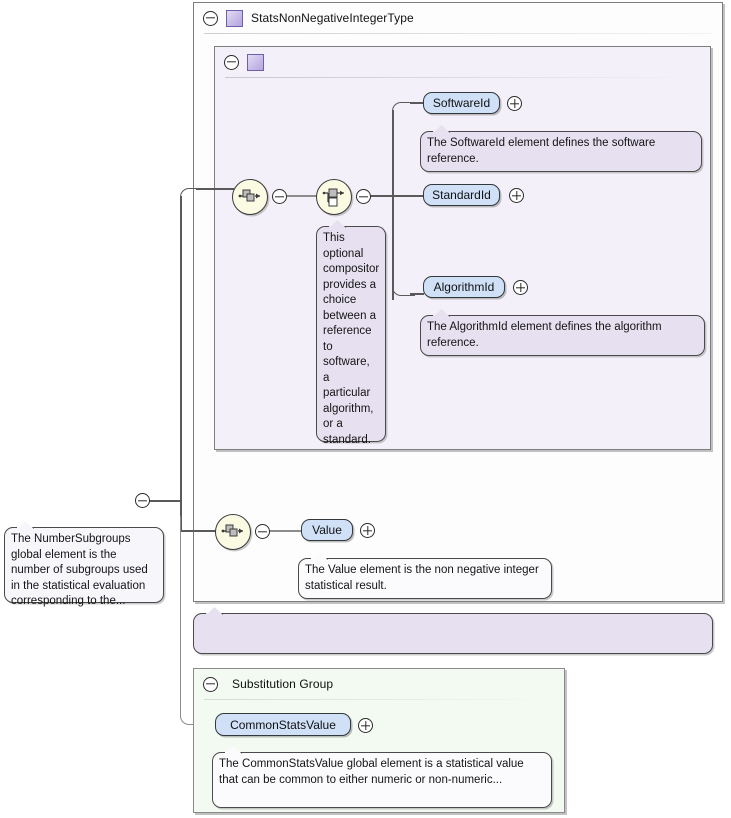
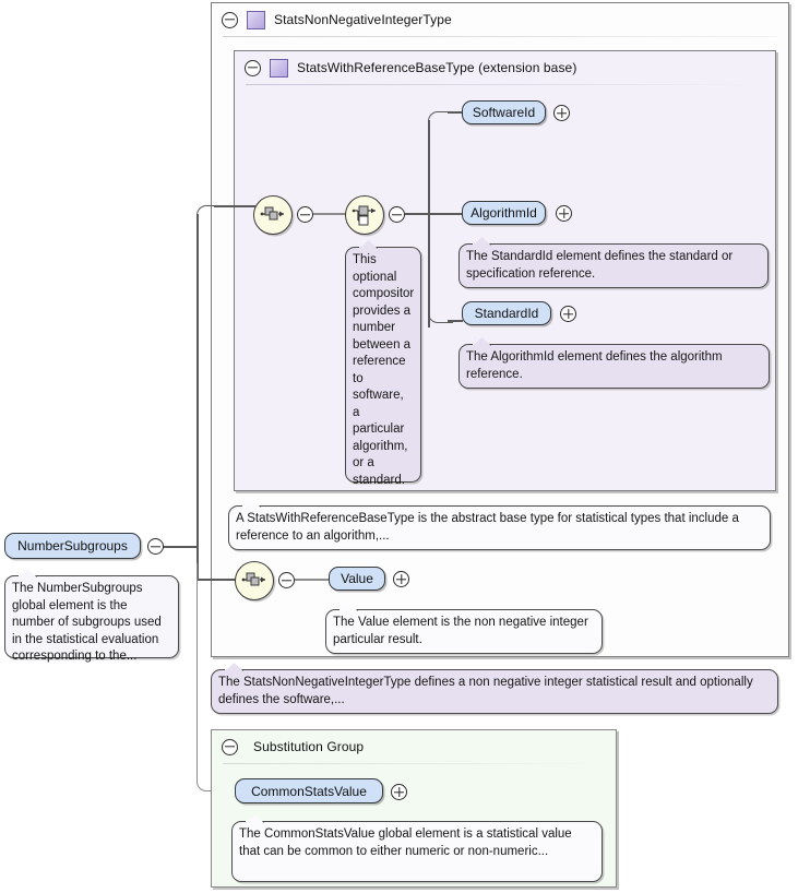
  StatsNonNegativeIntegerType
+ StatsWithReferenceBaseType (extension base)
+ NumberSubgroups
  The NumberSubgroups global element is the number of subgroups used in the statistical evaluation corresponding to the...
- This optional compositor provides a choice between a reference to software, a particular algorithm, or a standard.
+ This optional compositor provides a number between a reference to software, a particular algorithm, or a standard.
  SoftwareId
- The SoftwareId element defines the software reference.
- StandardId
+ AlgorithmId
+ The StandardId element defines the standard or specification reference.
- AlgorithmId
+ StandardId
  The AlgorithmId element defines the algorithm reference.
+ A StatsWithReferenceBaseType is the abstract base type for statistical types that include a reference to an algorithm,...
  Value
- The Value element is the non negative integer statistical result.
+ The Value element is the non negative integer particular result.
+ The StatsNonNegativeIntegerType defines a non negative integer statistical result and optionally defines the software,...
  Substitution Group
  CommonStatsValue
  The CommonStatsValue global element is a statistical value that can be common to either numeric or non-numeric...
